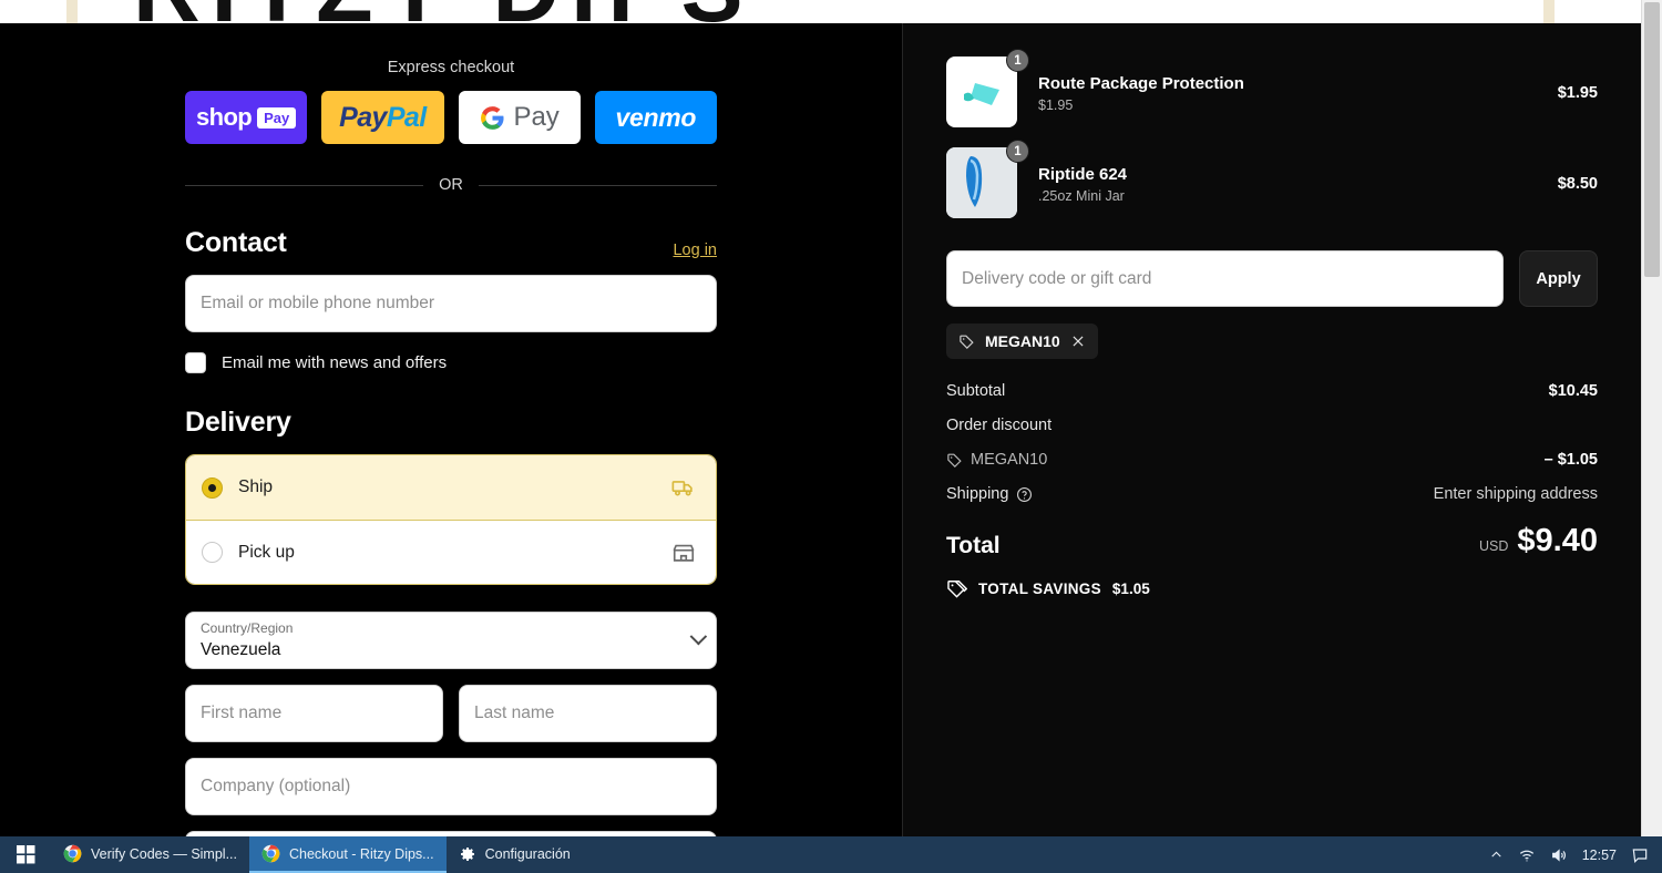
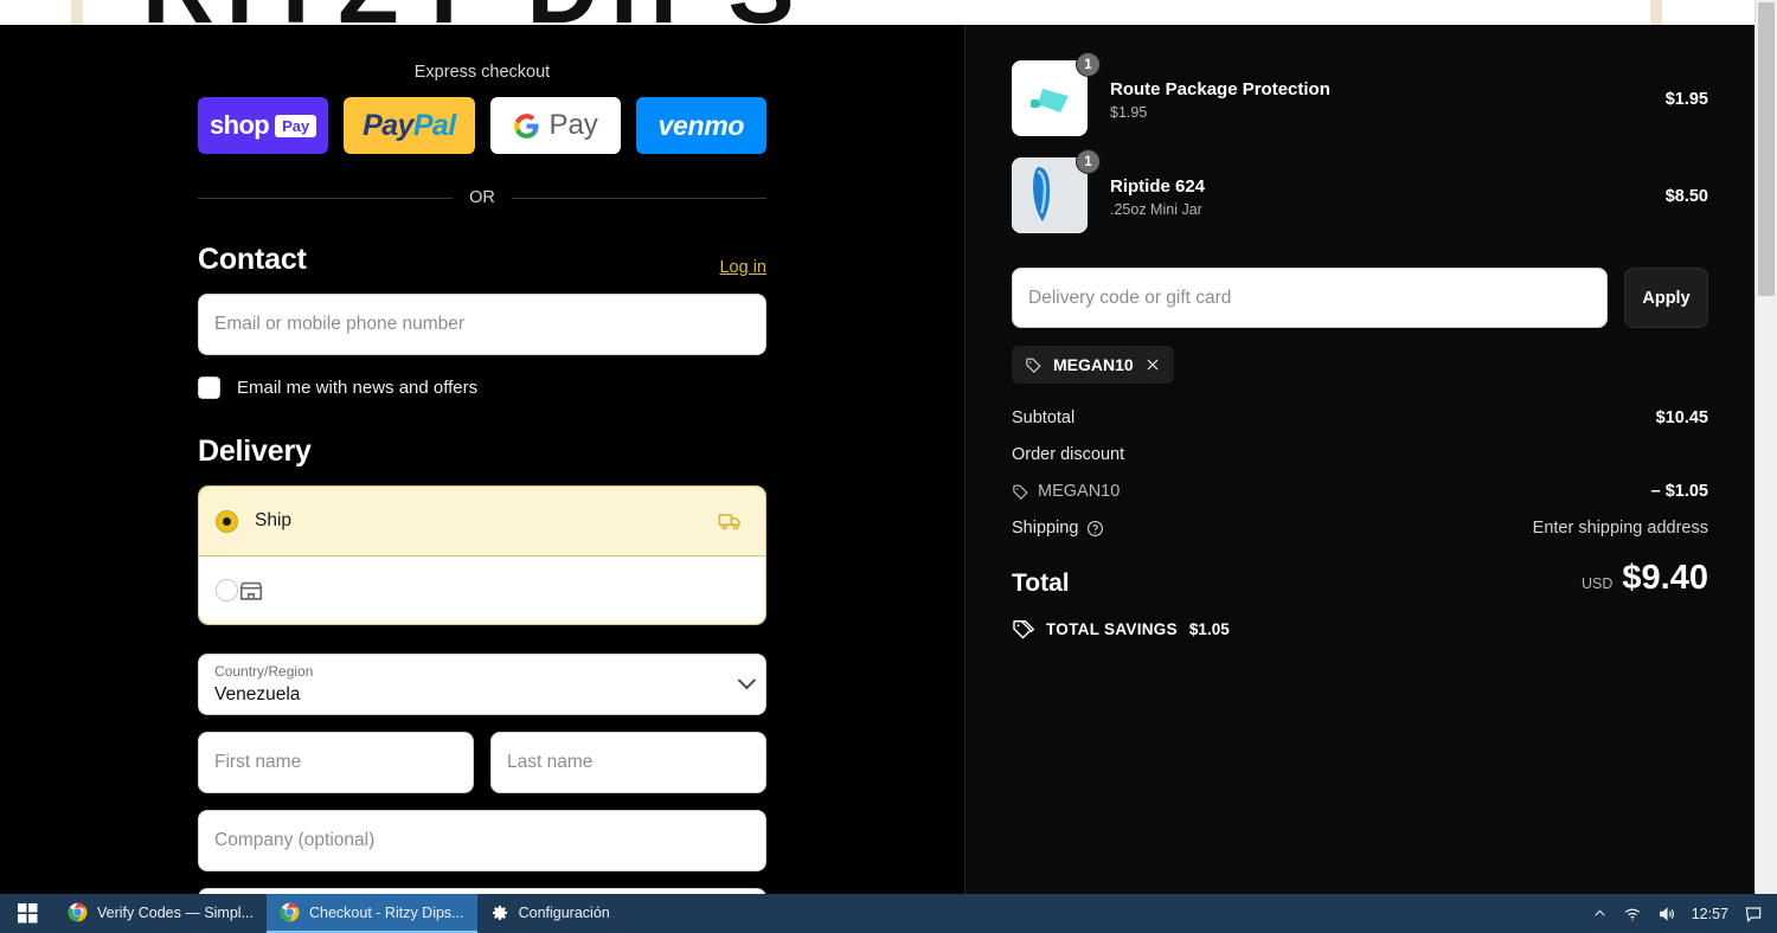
  Express checkout
  shop
  Pay
  PayPal
  Pay
  venmo
  OR
  Contact
  Log in
  Email or mobile phone number
  Email me with news and offers
  Delivery
  Ship
- Pick up
  Country/Region
  Venezuela
  First name
  Last name
  Company (optional)
  1
  Route Package Protection
  $1.95
  $1.95
  1
  Riptide 624
  .25oz Mini Jar
  $8.50
  Delivery code or gift card
  Apply
  MEGAN10
  Subtotal
  $10.45
  Order discount
  MEGAN10
  – $1.05
  Shipping
  Enter shipping address
  Total
  USD
  $9.40
  TOTAL SAVINGS
  $1.05
  Verify Codes — Simpl...
  Checkout - Ritzy Dips...
  Configuración
  12:57
